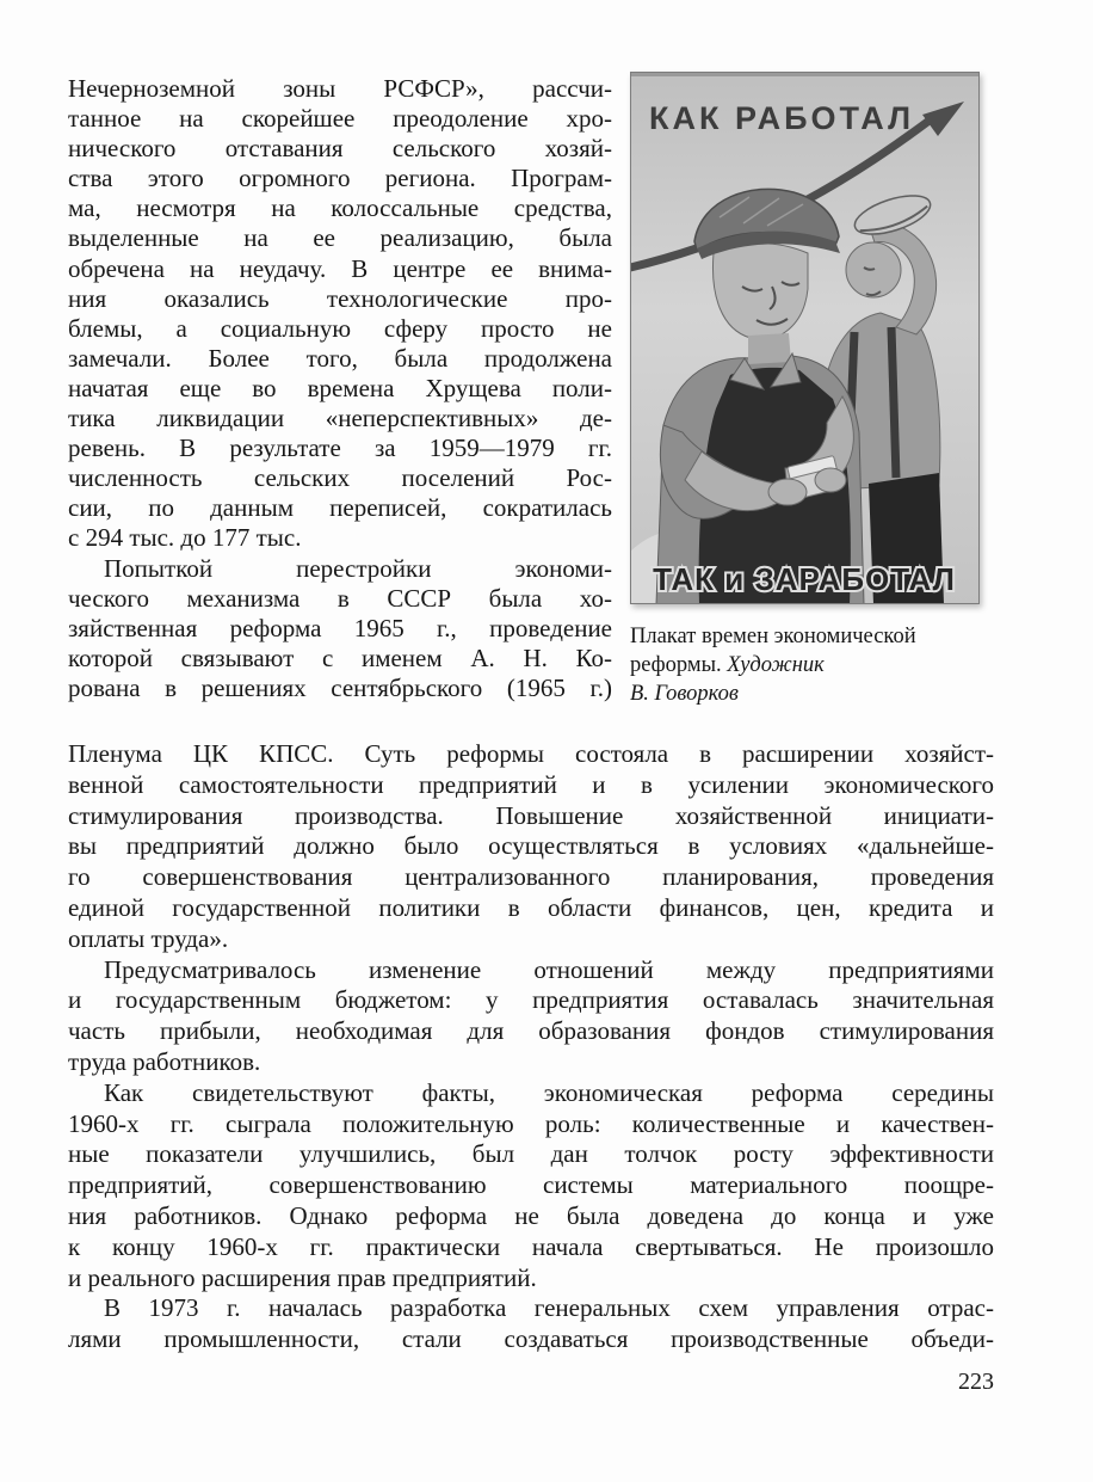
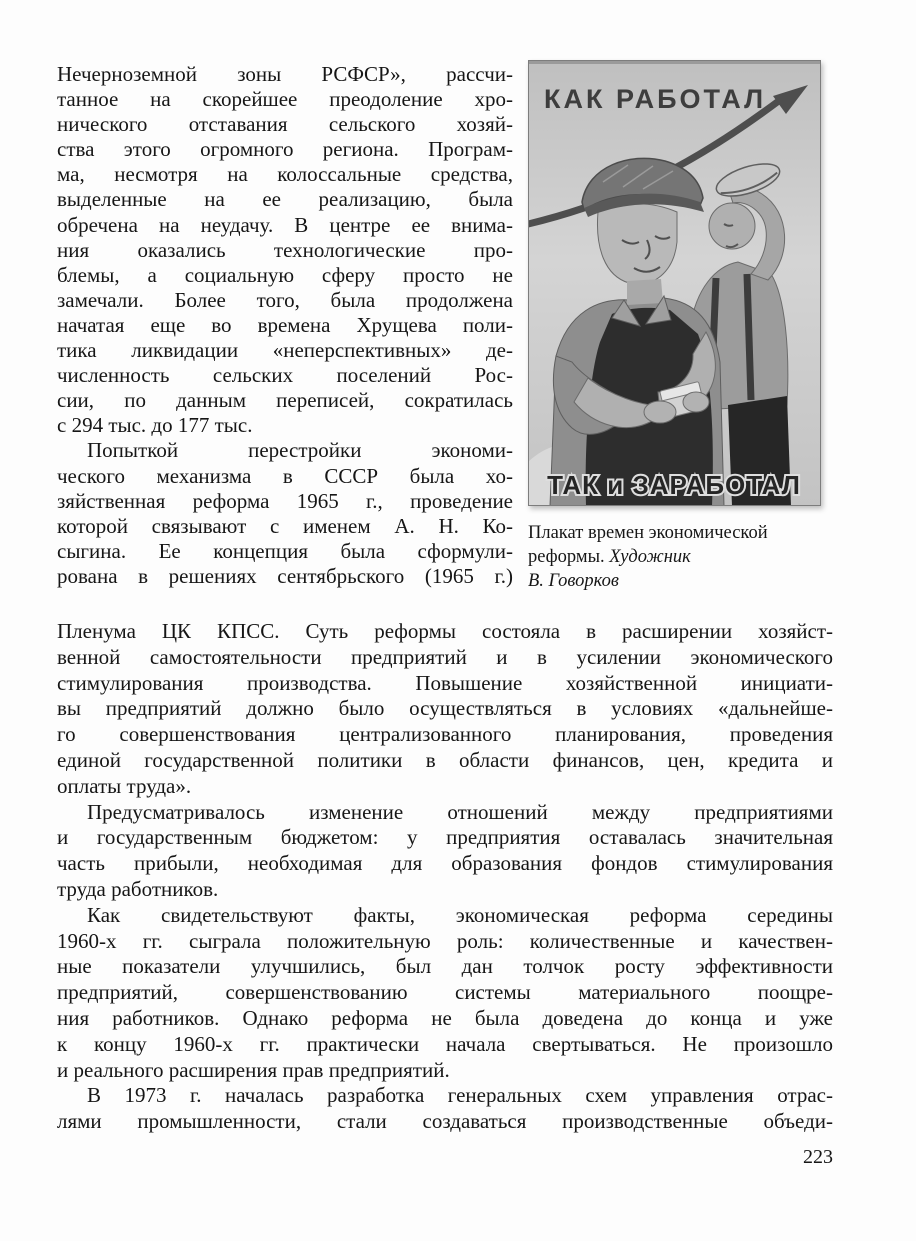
  Нечерноземной зоны РСФСР», рассчи-
  танное на скорейшее преодоление хро-
  нического отставания сельского хозяй-
  ства этого огромного региона. Програм-
  ма, несмотря на колоссальные средства,
  выделенные на ее реализацию, была
  обречена на неудачу. В центре ее внима-
  ния оказались технологические про-
  блемы, а социальную сферу просто не
  замечали. Более того, была продолжена
  начатая еще во времена Хрущева поли-
  тика ликвидации «неперспективных» де-
- ревень. В результате за 1959—1979 гг.
  численность сельских поселений Рос-
  сии, по данным переписей, сократилась
  с 294 тыс. до 177 тыс.
  Попыткой перестройки экономи-
  ческого механизма в СССР была хо-
  зяйственная реформа 1965 г., проведение
  которой связывают с именем А. Н. Ко-
+ сыгина. Ее концепция была сформули-
  рована в решениях сентябрьского (1965 г.)
  КАК РАБОТАЛ
  ТАК и ЗАРАБОТАЛ
  Плакат времен экономической
  реформы. Художник
  В. Говорков
  Пленума ЦК КПСС. Суть реформы состояла в расширении хозяйст-
  венной самостоятельности предприятий и в усилении экономического
  стимулирования производства. Повышение хозяйственной инициати-
  вы предприятий должно было осуществляться в условиях «дальнейше-
  го совершенствования централизованного планирования, проведения
  единой государственной политики в области финансов, цен, кредита и
  оплаты труда».
  Предусматривалось изменение отношений между предприятиями
  и государственным бюджетом: у предприятия оставалась значительная
  часть прибыли, необходимая для образования фондов стимулирования
  труда работников.
  Как свидетельствуют факты, экономическая реформа середины
  1960-х гг. сыграла положительную роль: количественные и качествен-
  ные показатели улучшились, был дан толчок росту эффективности
  предприятий, совершенствованию системы материального поощре-
  ния работников. Однако реформа не была доведена до конца и уже
  к концу 1960-х гг. практически начала свертываться. Не произошло
  и реального расширения прав предприятий.
  В 1973 г. началась разработка генеральных схем управления отрас-
  лями промышленности, стали создаваться производственные объеди-
  223
